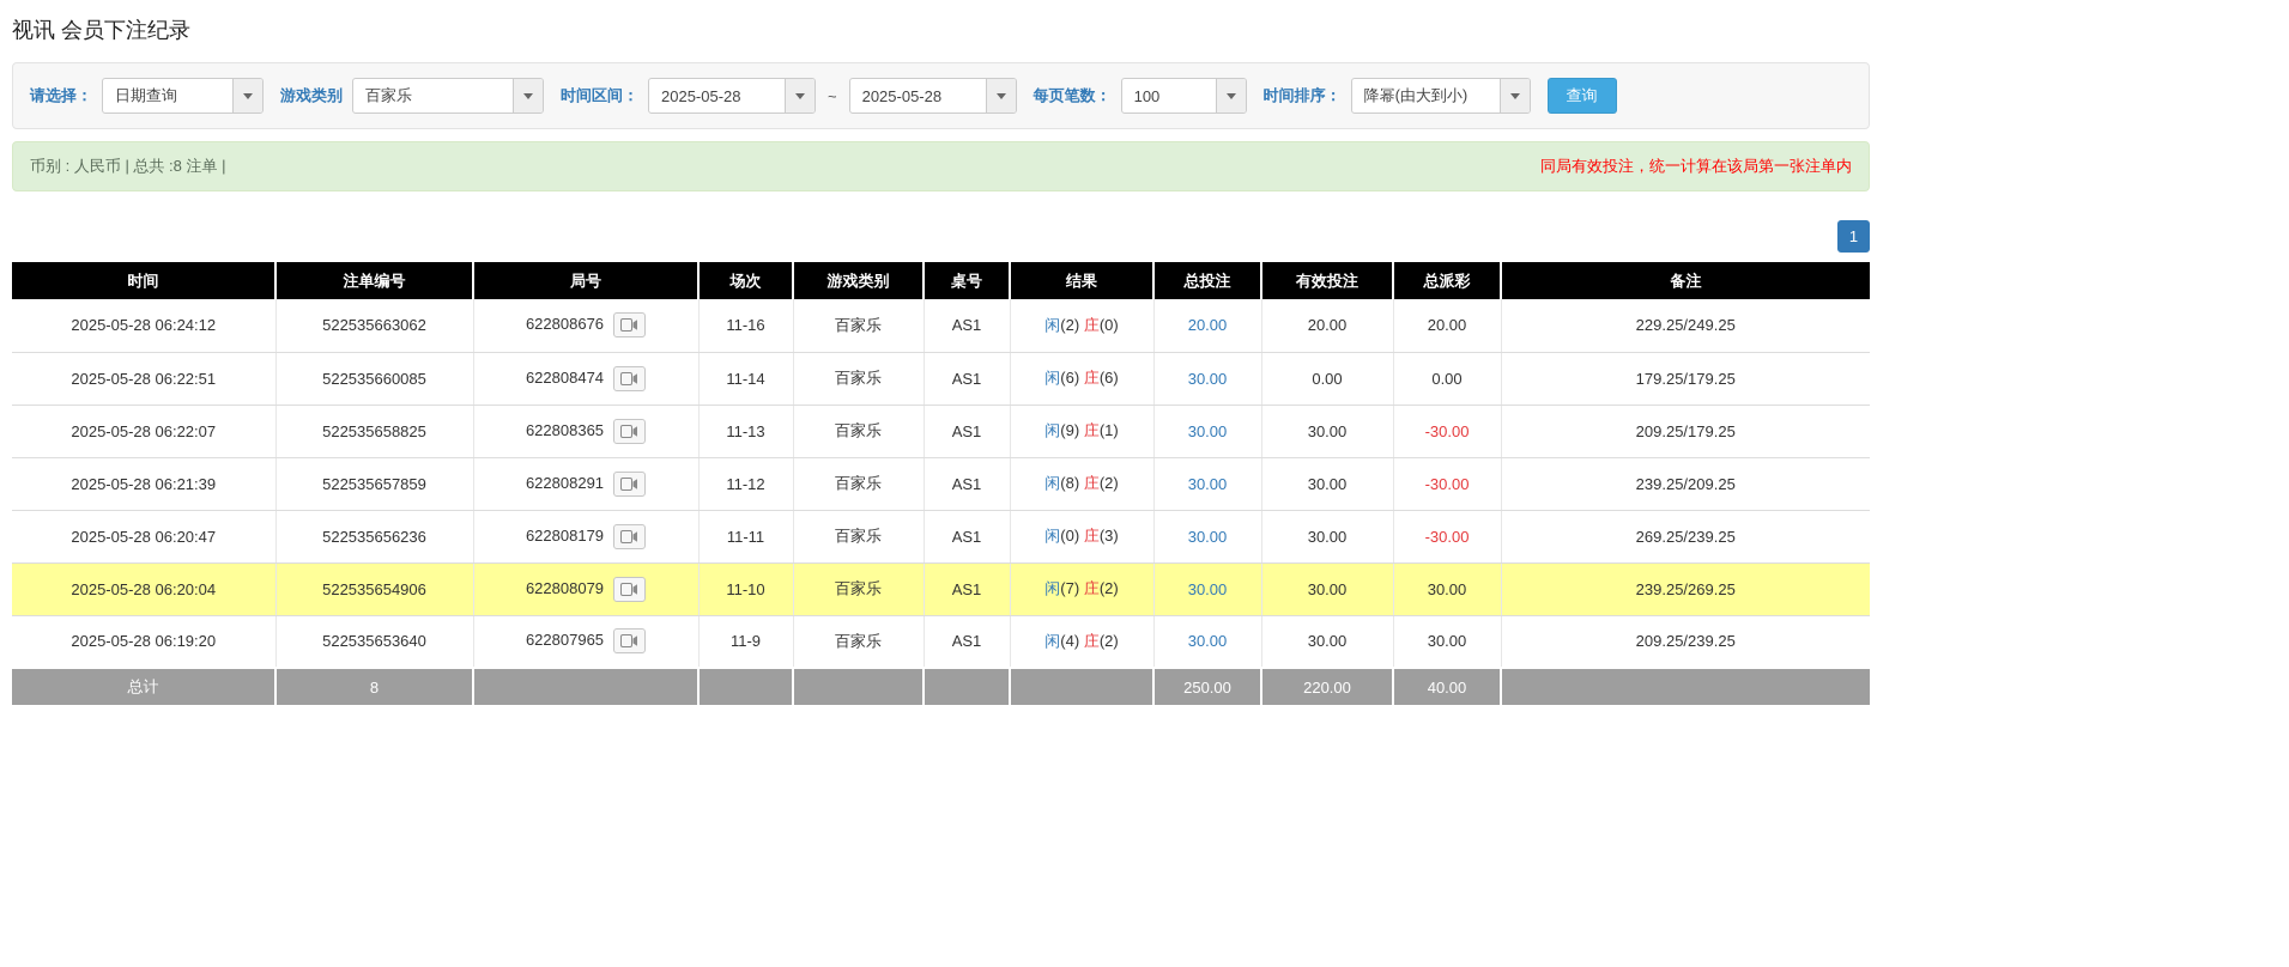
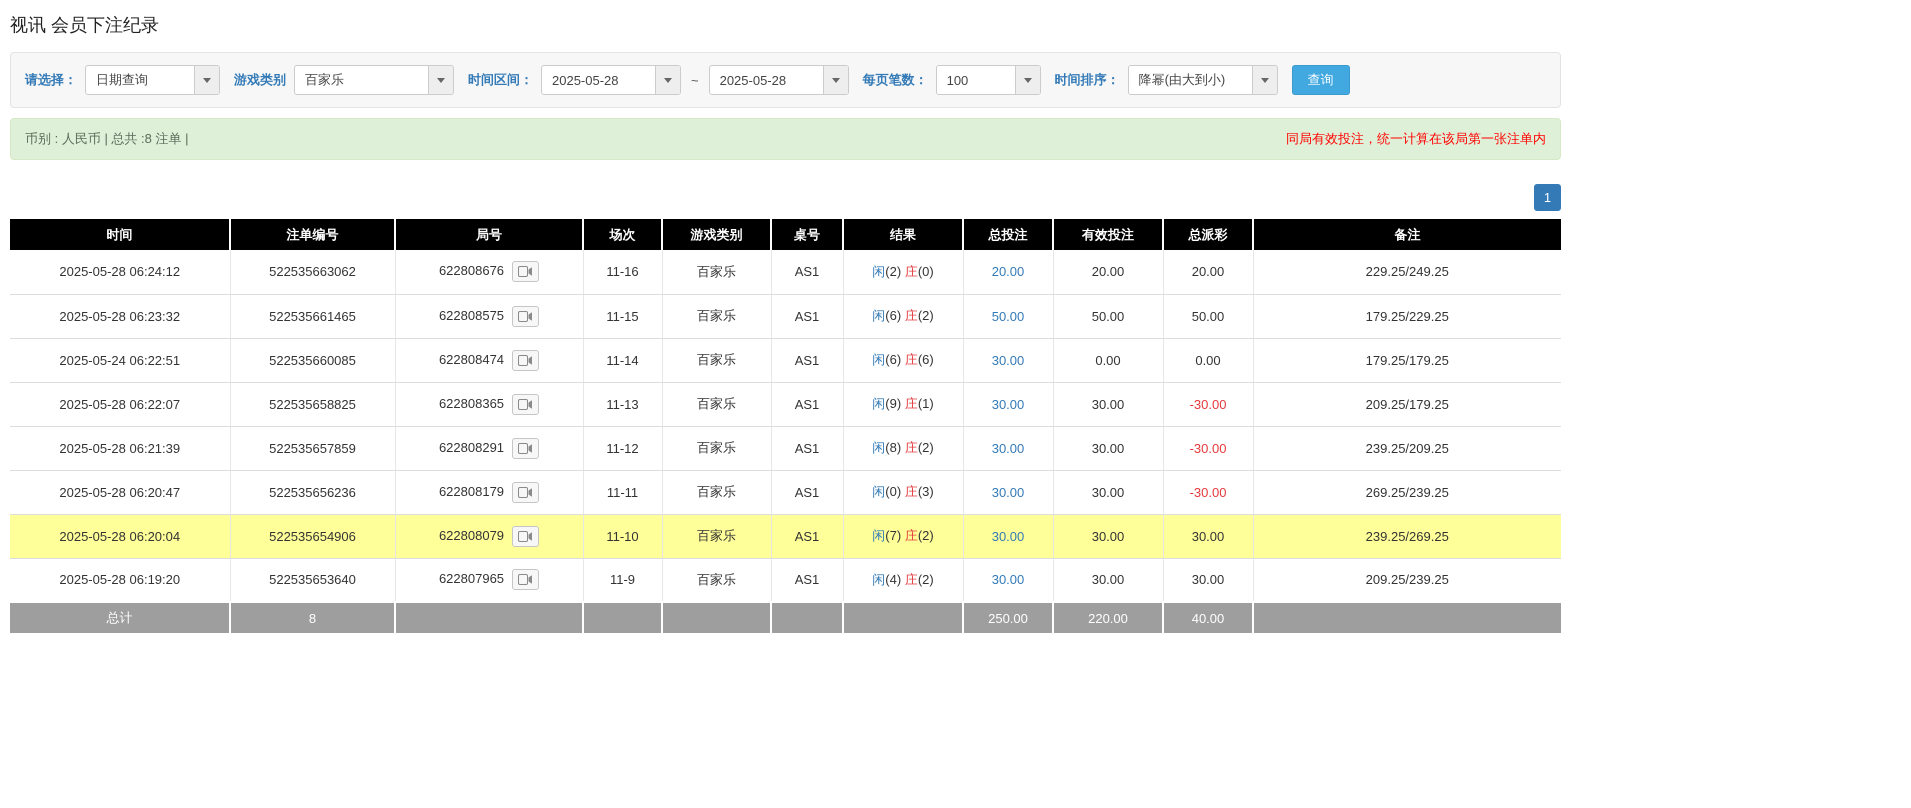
  视讯 会员下注纪录
  请选择：
  日期查询
  游戏类别
  百家乐
  时间区间：
  2025-05-28
  ~
  2025-05-28
  每页笔数：
  100
  时间排序：
  降幂(由大到小)
  查询
  币别 : 人民币 | 总共 :8 注单 |
  同局有效投注，统一计算在该局第一张注单内
  1
  时间	注单编号	局号	场次	游戏类别	桌号	结果	总投注	有效投注	总派彩	备注
  2025-05-28 06:24:12	522535663062	622808676	11-16	百家乐	AS1	闲(2) 庄(0)	20.00	20.00	20.00	229.25/249.25
+ 2025-05-28 06:23:32	522535661465	622808575	11-15	百家乐	AS1	闲(6) 庄(2)	50.00	50.00	50.00	179.25/229.25
- 2025-05-28 06:22:51	522535660085	622808474	11-14	百家乐	AS1	闲(6) 庄(6)	30.00	0.00	0.00	179.25/179.25
+ 2025-05-24 06:22:51	522535660085	622808474	11-14	百家乐	AS1	闲(6) 庄(6)	30.00	0.00	0.00	179.25/179.25
  2025-05-28 06:22:07	522535658825	622808365	11-13	百家乐	AS1	闲(9) 庄(1)	30.00	30.00	-30.00	209.25/179.25
  2025-05-28 06:21:39	522535657859	622808291	11-12	百家乐	AS1	闲(8) 庄(2)	30.00	30.00	-30.00	239.25/209.25
  2025-05-28 06:20:47	522535656236	622808179	11-11	百家乐	AS1	闲(0) 庄(3)	30.00	30.00	-30.00	269.25/239.25
  2025-05-28 06:20:04	522535654906	622808079	11-10	百家乐	AS1	闲(7) 庄(2)	30.00	30.00	30.00	239.25/269.25
  2025-05-28 06:19:20	522535653640	622807965	11-9	百家乐	AS1	闲(4) 庄(2)	30.00	30.00	30.00	209.25/239.25
  总计	8						250.00	220.00	40.00
